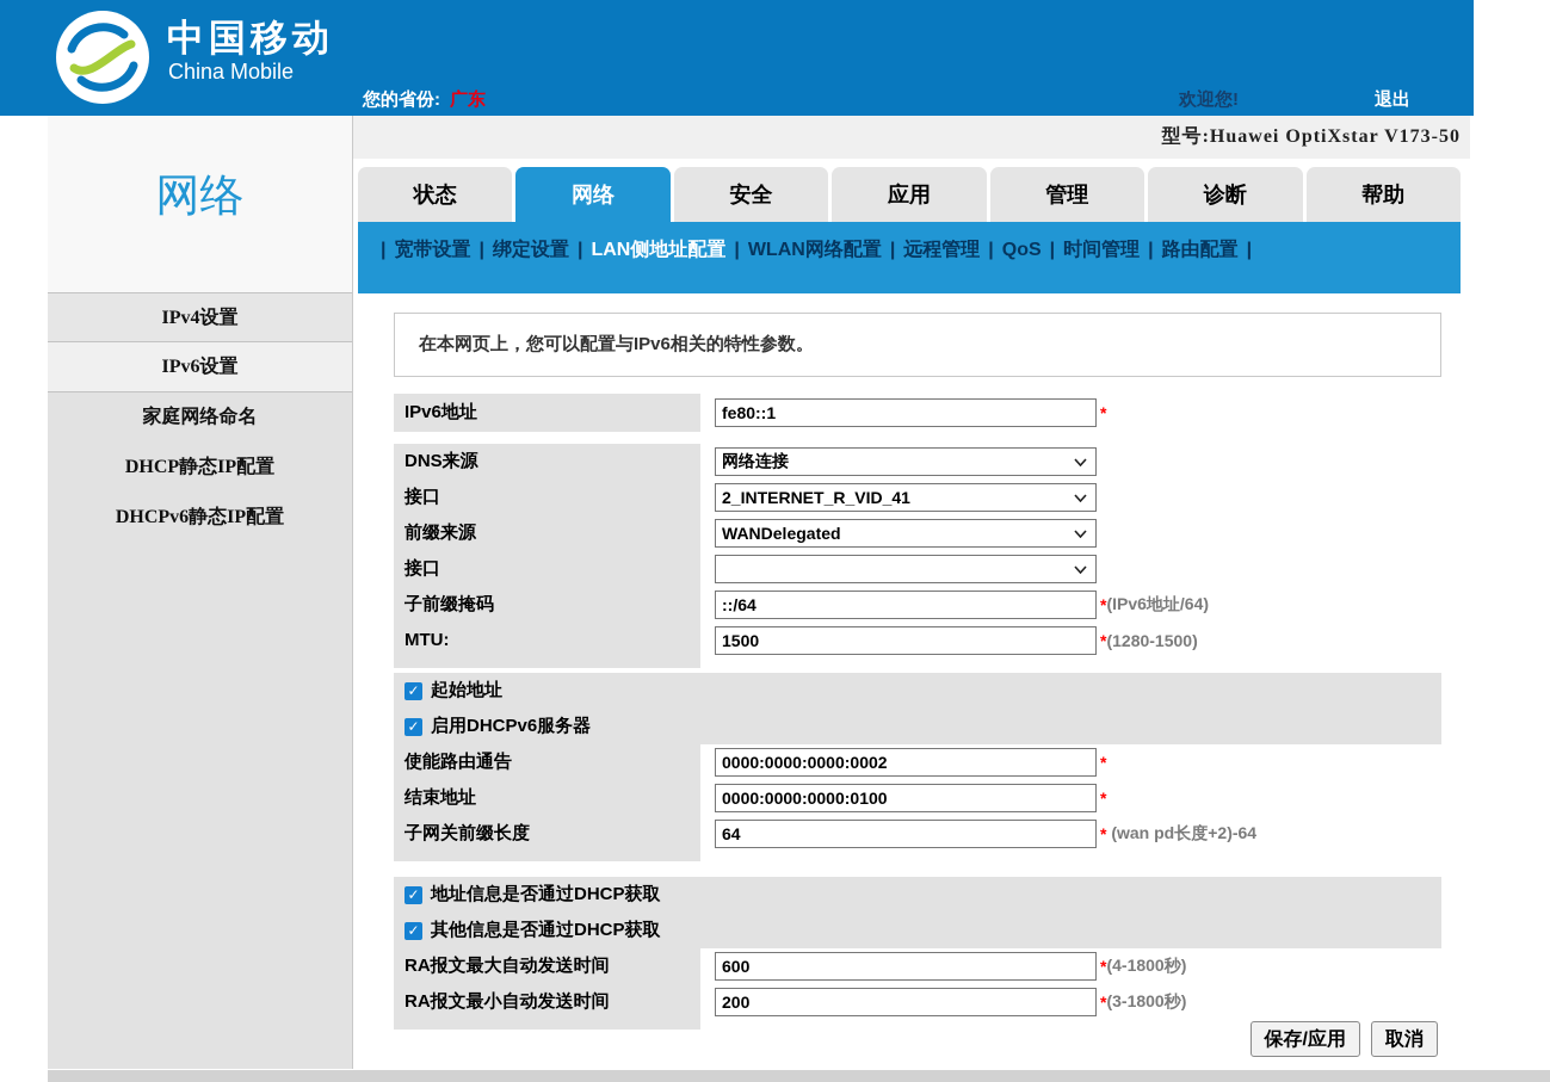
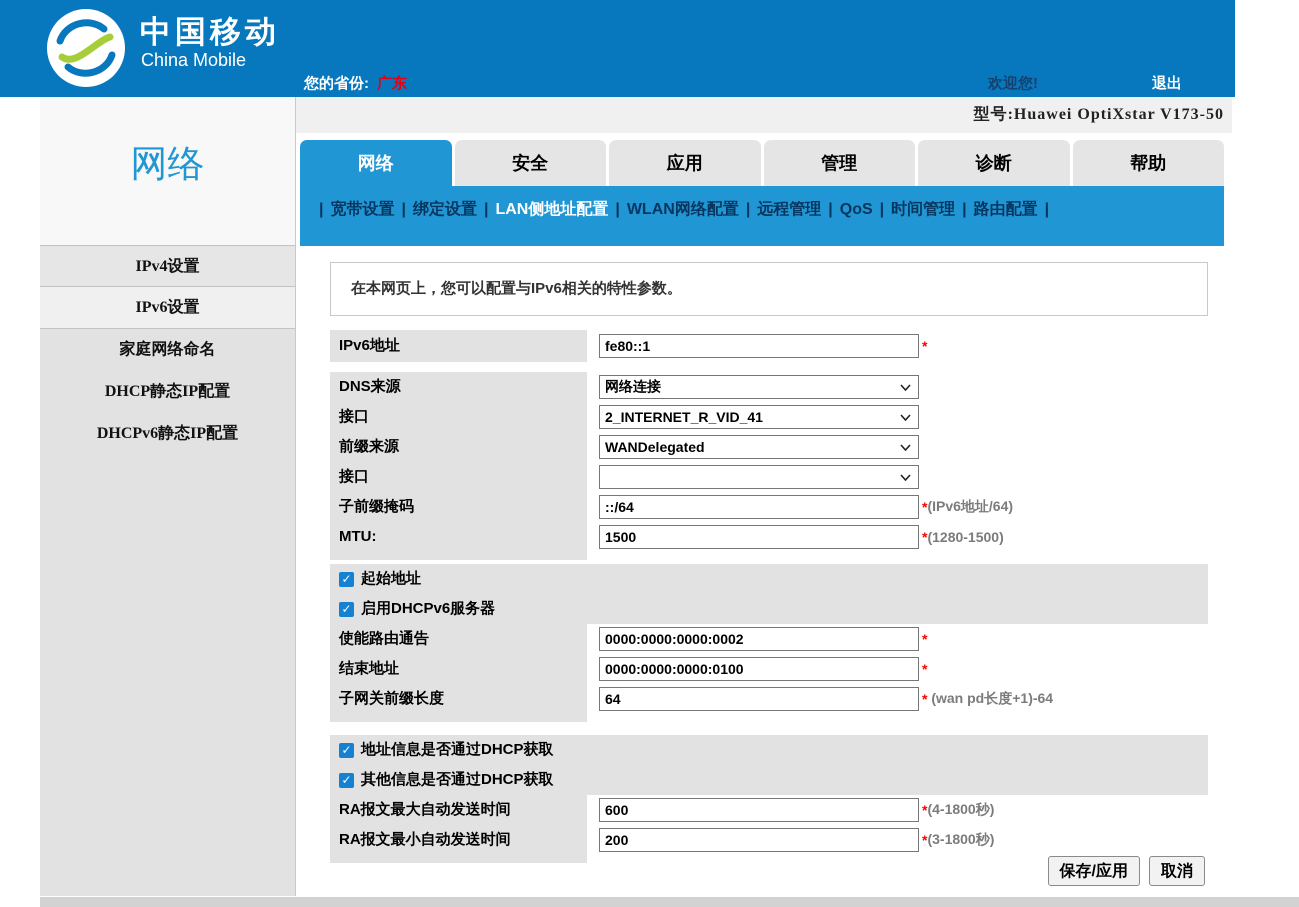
  中国移动
  China Mobile
  您的省份: 广东
  欢迎您!
  退出
  型号:Huawei OptiXstar V173-50
  网络
  IPv4设置
  IPv6设置
  家庭网络命名
  DHCP静态IP配置
  DHCPv6静态IP配置
- 状态
  网络
  安全
  应用
  管理
  诊断
  帮助
  | 宽带设置 | 绑定设置 | LAN侧地址配置 | WLAN网络配置 | 远程管理 | QoS | 时间管理 | 路由配置 |
  在本网页上，您可以配置与IPv6相关的特性参数。
  IPv6地址
  fe80::1
  *
  DNS来源
  网络连接
  接口
  2_INTERNET_R_VID_41
  前缀来源
  WANDelegated
  接口
  子前缀掩码
  ::/64
  *
  (IPv6地址/64)
  MTU:
  1500
  *
  (1280-1500)
  ✓
  起始地址
  ✓
  启用DHCPv6服务器
  使能路由通告
  0000:0000:0000:0002
  *
  结束地址
  0000:0000:0000:0100
  *
  子网关前缀长度
  64
  *
- (wan pd长度+2)-64
+ (wan pd长度+1)-64
  ✓
  地址信息是否通过DHCP获取
  ✓
  其他信息是否通过DHCP获取
  RA报文最大自动发送时间
  600
  *
  (4-1800秒)
  RA报文最小自动发送时间
  200
  *
  (3-1800秒)
  保存/应用
  取消
